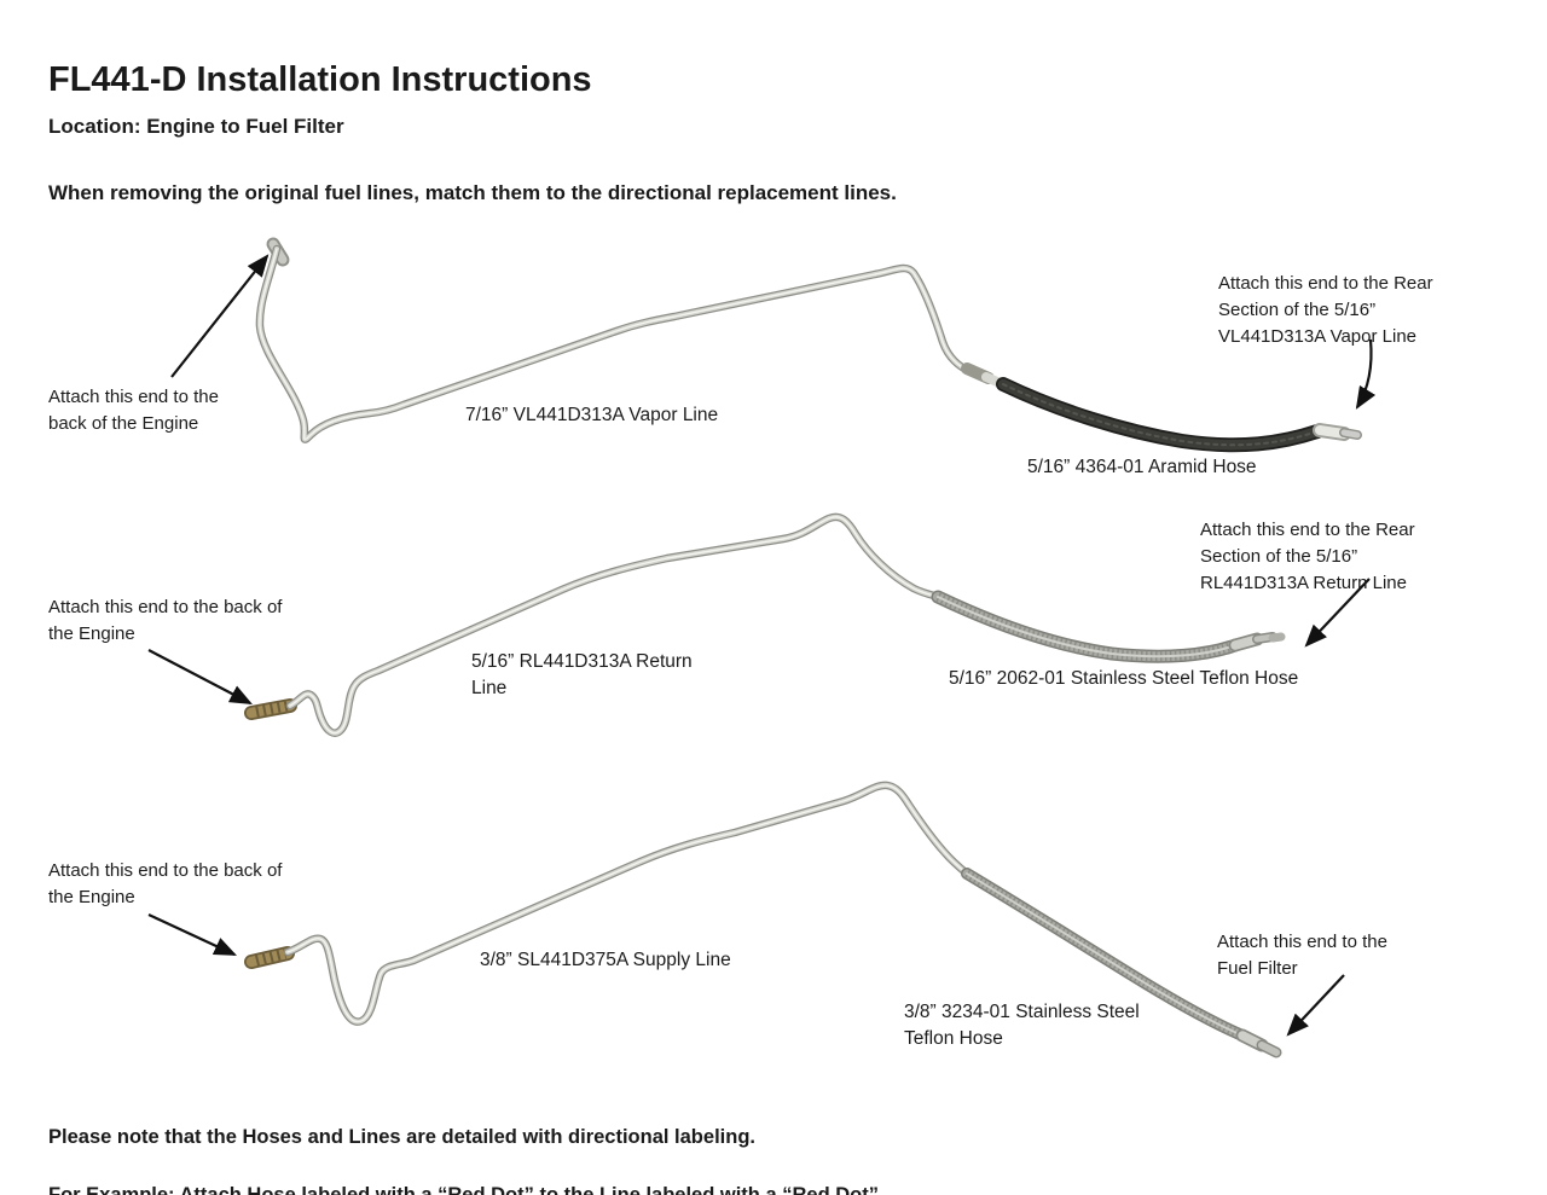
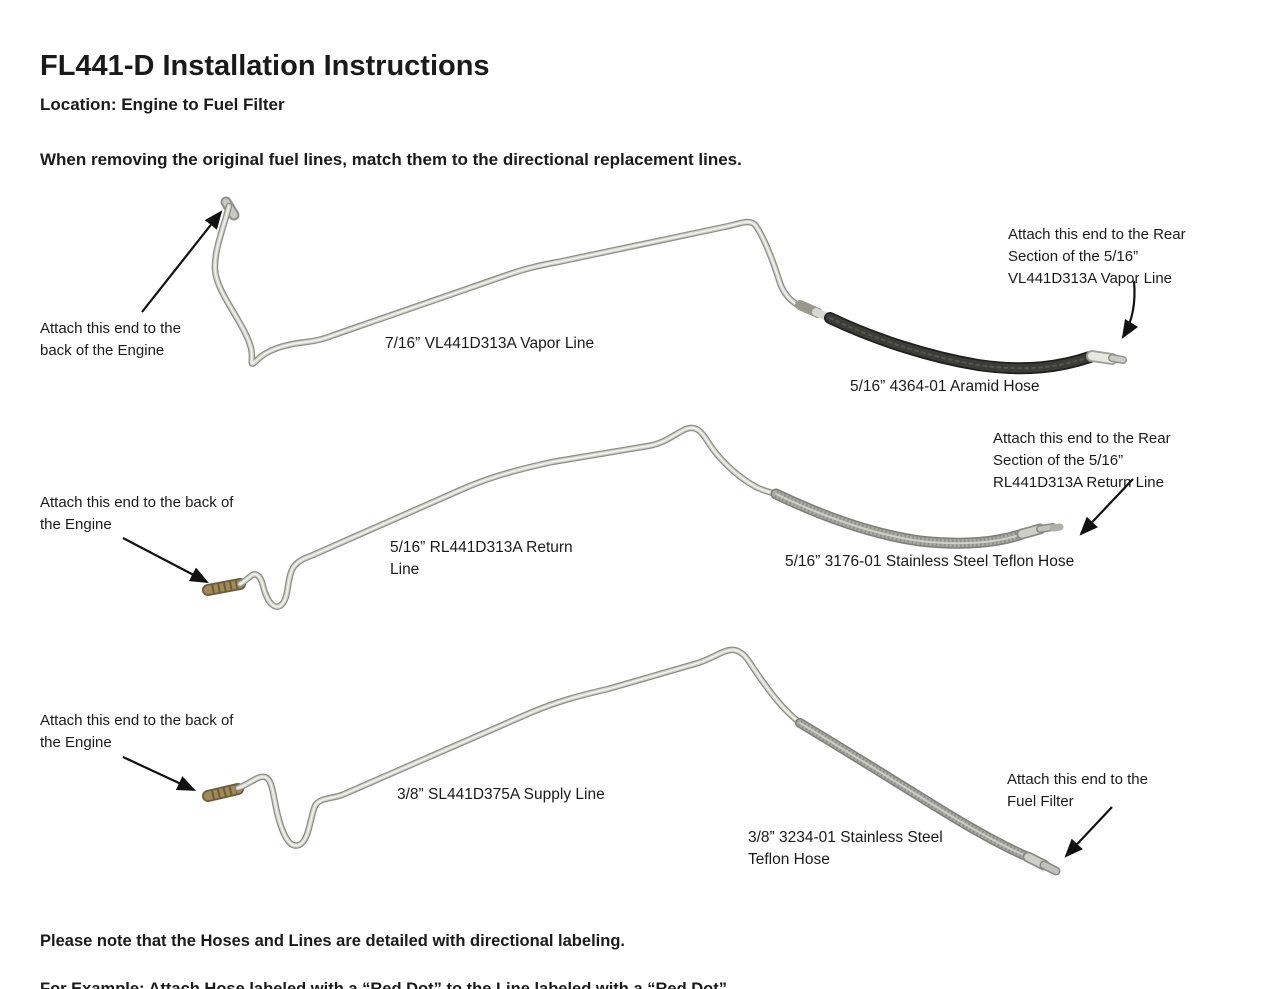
  FL441-D Installation Instructions
  Location: Engine to Fuel Filter
  When removing the original fuel lines, match them to the directional replacement lines.
  Attach this end to the
  back of the Engine
  7/16” VL441D313A Vapor Line
  5/16” 4364-01 Aramid Hose
  Attach this end to the Rear
  Section of the 5/16”
  VL441D313A Vapor Line
  Attach this end to the back of
  the Engine
  5/16” RL441D313A Return
  Line
- 5/16” 2062-01 Stainless Steel Teflon Hose
+ 5/16” 3176-01 Stainless Steel Teflon Hose
  Attach this end to the Rear
  Section of the 5/16”
  RL441D313A Return Line
  Attach this end to the back of
  the Engine
  3/8” SL441D375A Supply Line
  3/8” 3234-01 Stainless Steel
  Teflon Hose
  Attach this end to the
  Fuel Filter
  Please note that the Hoses and Lines are detailed with directional labeling.
